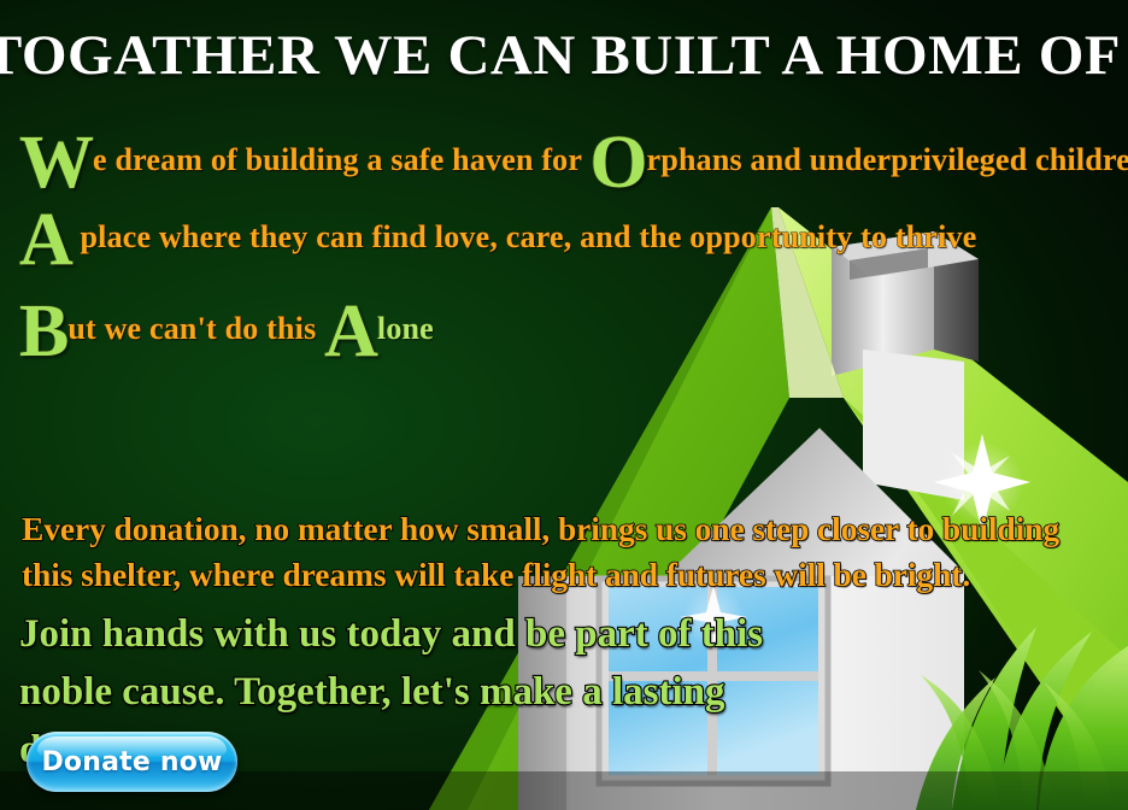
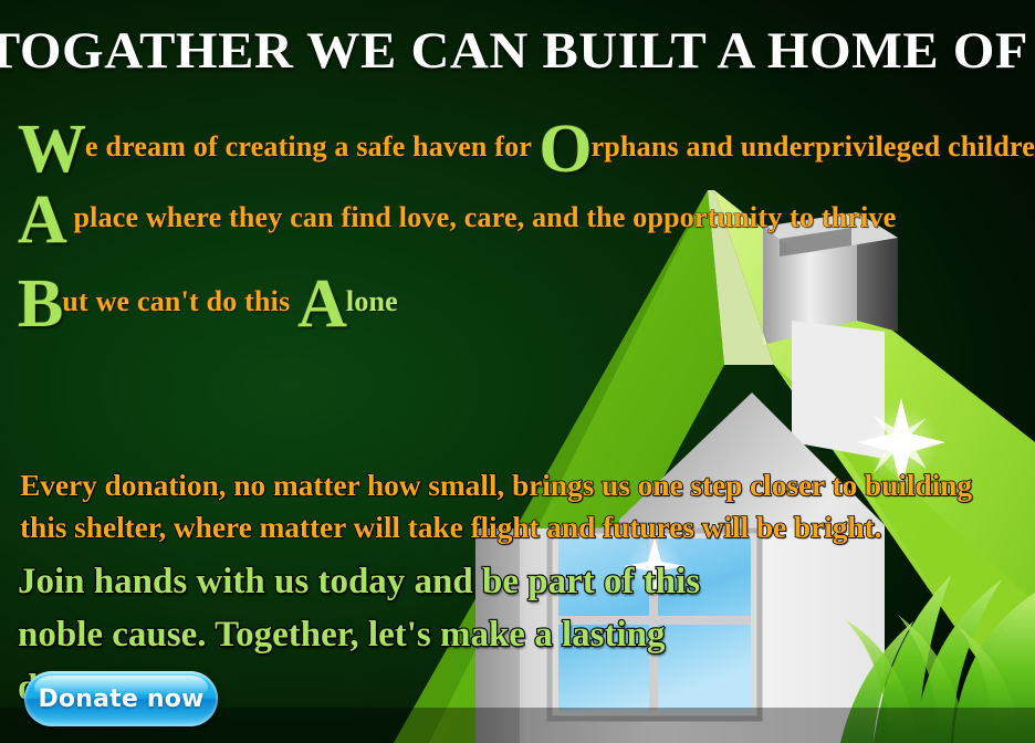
  TOGATHER WE CAN BUILT A HOME OF
- We dream of building a safe haven for Orphans and underprivileged childre
+ We dream of creating a safe haven for Orphans and underprivileged childre
  A place where they can find love, care, and the opportunity to thrive
  But we can't do this Alone
- Every donation, no matter how small, brings us one step closer to building this shelter, where dreams will take flight and futures will be bright.
+ Every donation, no matter how small, brings us one step closer to building this shelter, where matter will take flight and futures will be bright.
  Join hands with us today and be part of this noble cause. Together, let's make a lasting
  Donate now
